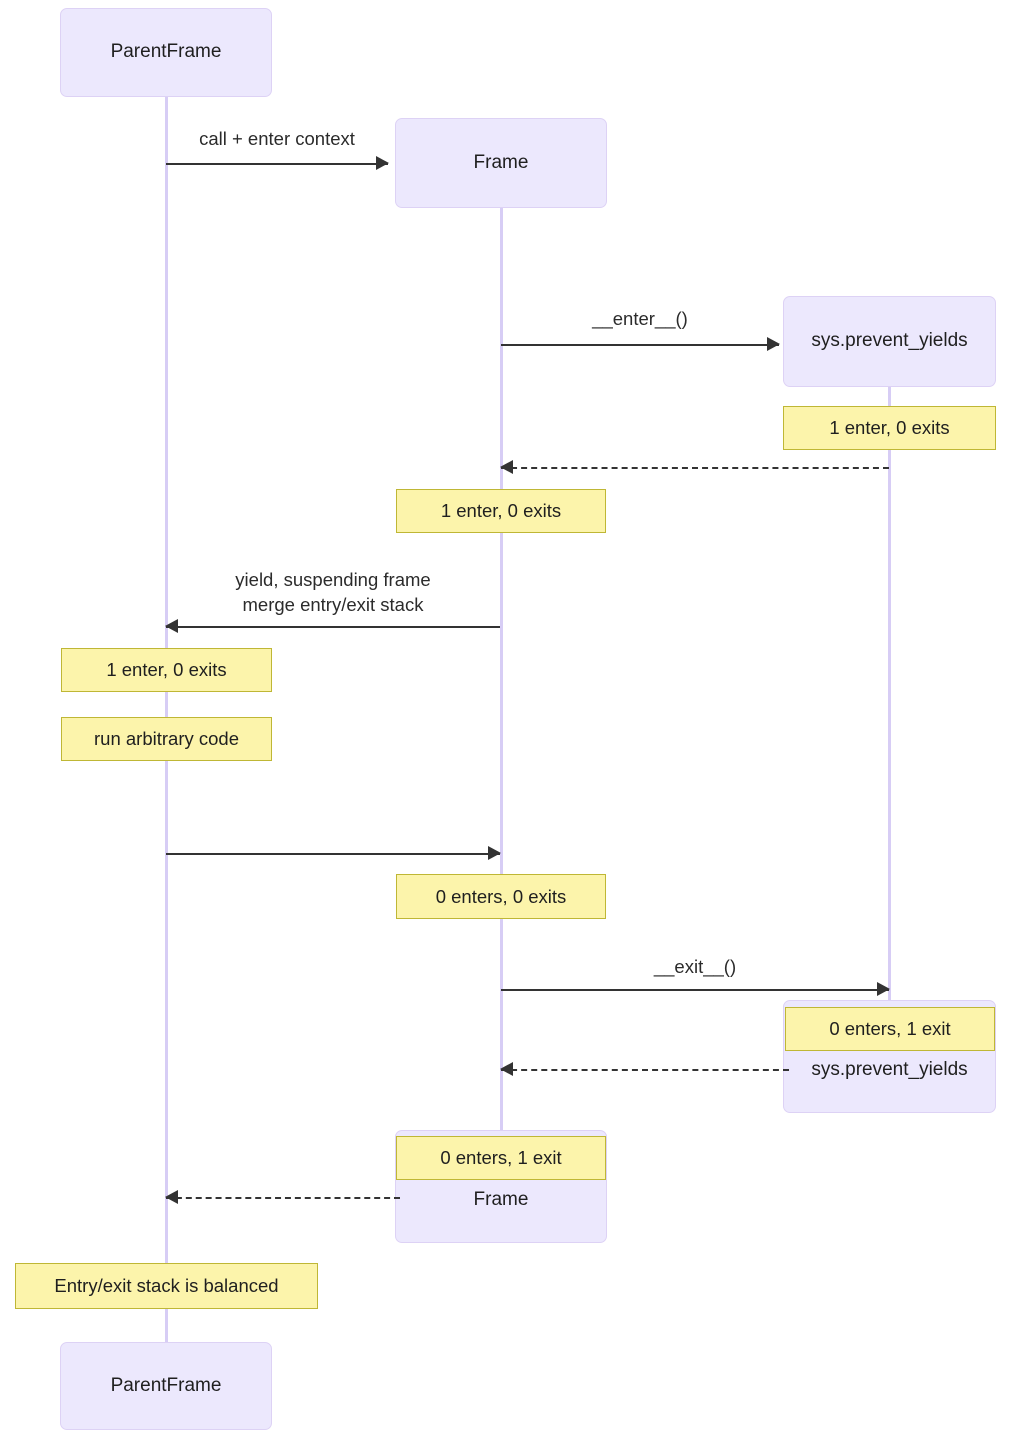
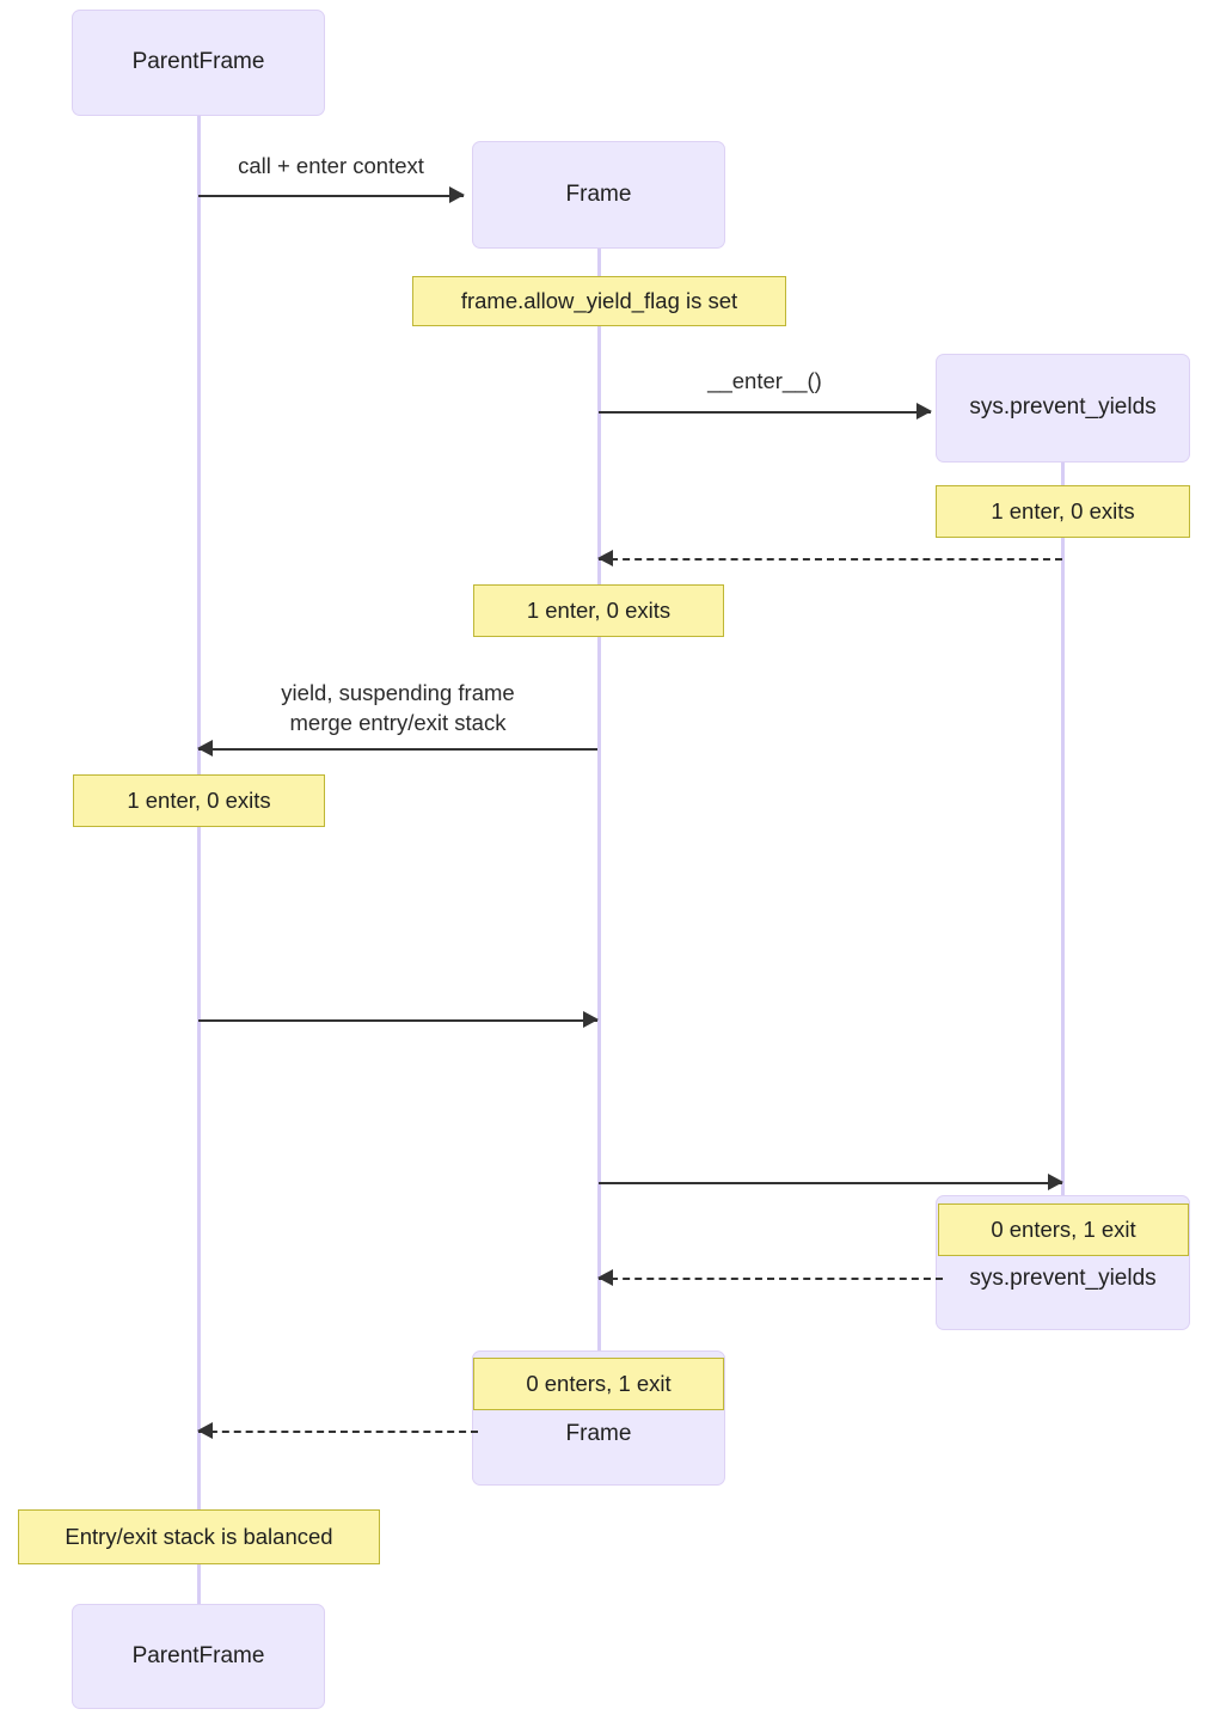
  ParentFrame
  Frame
  sys.prevent_yields
  sys.prevent_yields
  Frame
  ParentFrame
  call + enter context
+ frame.allow_yield_flag is set
  __enter__()
  1 enter, 0 exits
  1 enter, 0 exits
  yield, suspending frame
  merge entry/exit stack
  1 enter, 0 exits
- run arbitrary code
- 0 enters, 0 exits
- __exit__()
  0 enters, 1 exit
  0 enters, 1 exit
  Entry/exit stack is balanced
